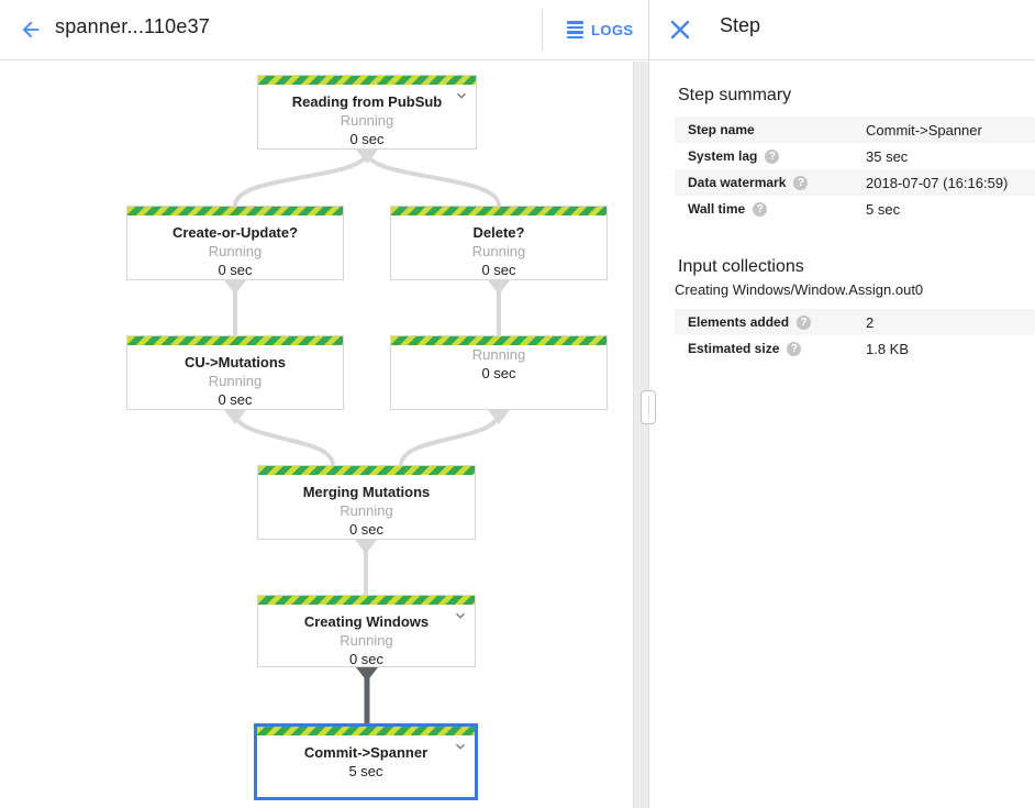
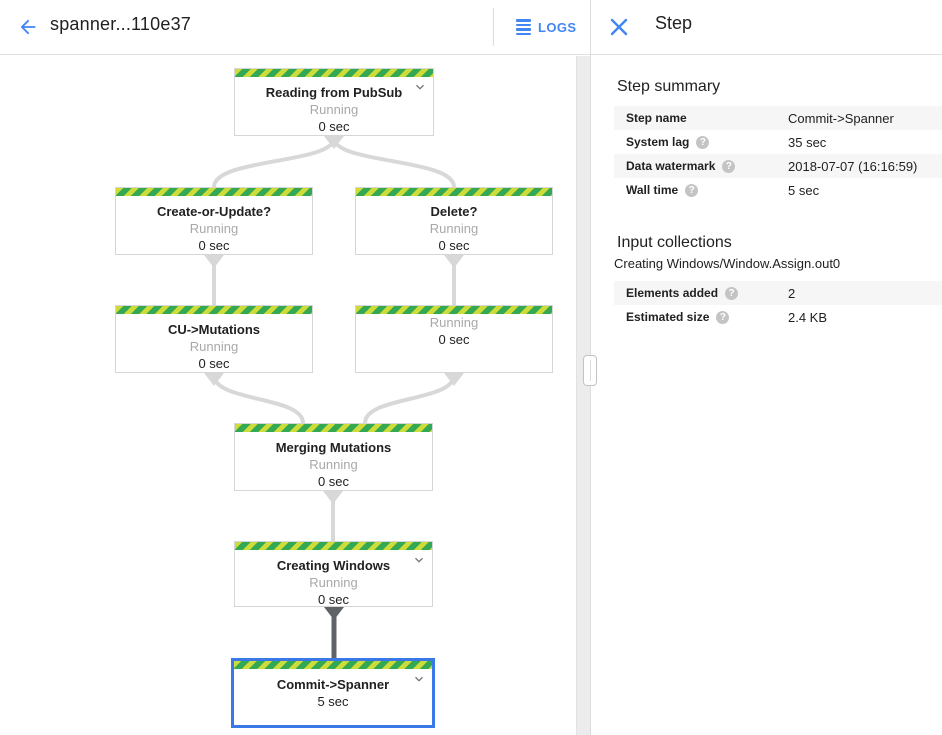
  spanner...110e37
  LOGS
  Step
  Reading from PubSub
  Running
  0 sec
  Create-or-Update?
  Running
  0 sec
  Delete?
  Running
  0 sec
  CU->Mutations
  Running
  0 sec
  Running
  0 sec
  Merging Mutations
  Running
  0 sec
  Creating Windows
  Running
  0 sec
  Commit->Spanner
  5 sec
  Step summary
  Step name
  Commit->Spanner
  System lag
  ?
  35 sec
  Data watermark
  ?
  2018-07-07 (16:16:59)
  Wall time
  ?
  5 sec
  Input collections
  Creating Windows/Window.Assign.out0
  Elements added
  ?
  2
  Estimated size
  ?
- 1.8 KB
+ 2.4 KB
